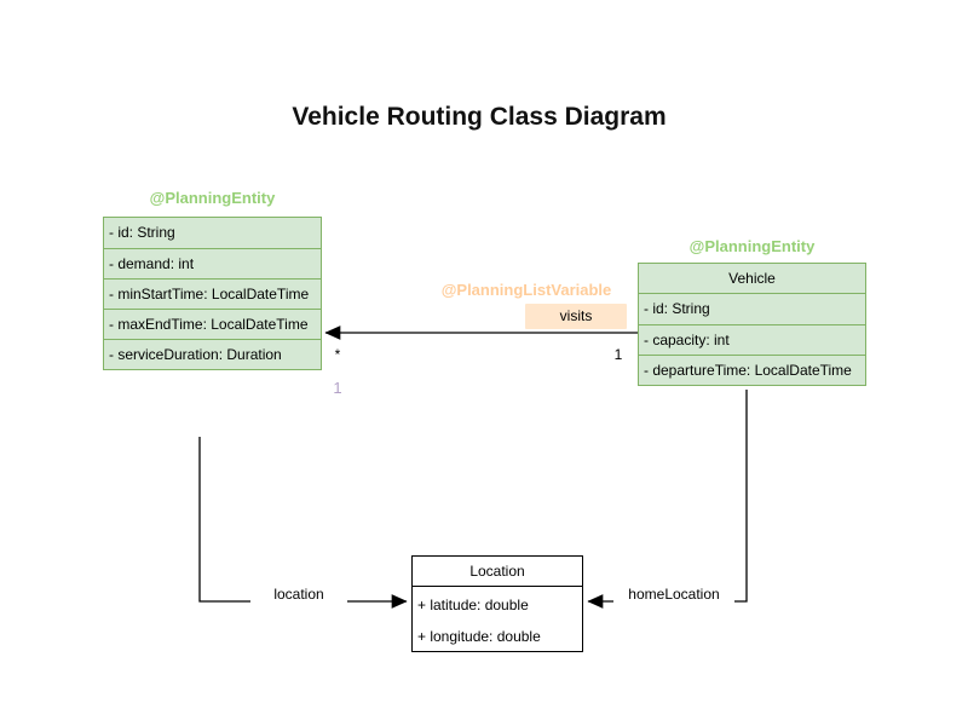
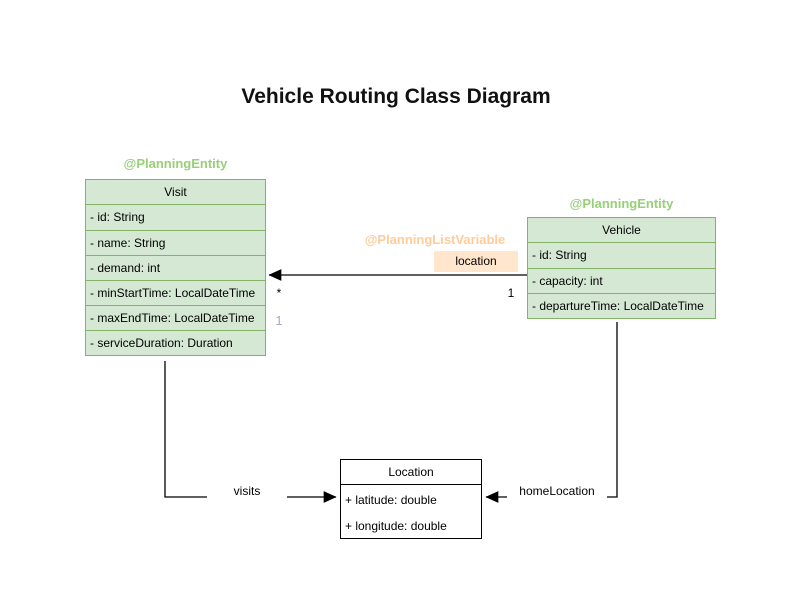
  Vehicle Routing Class Diagram
  @PlanningEntity
+ Visit
  - id: String
+ - name: String
  - demand: int
  - minStartTime: LocalDateTime
  - maxEndTime: LocalDateTime
  - serviceDuration: Duration
  @PlanningEntity
  Vehicle
  - id: String
  - capacity: int
  - departureTime: LocalDateTime
  Location
  + latitude: double
  + longitude: double
  @PlanningListVariable
- visits
+ location
  *
  1
  1
- location
+ visits
  homeLocation
